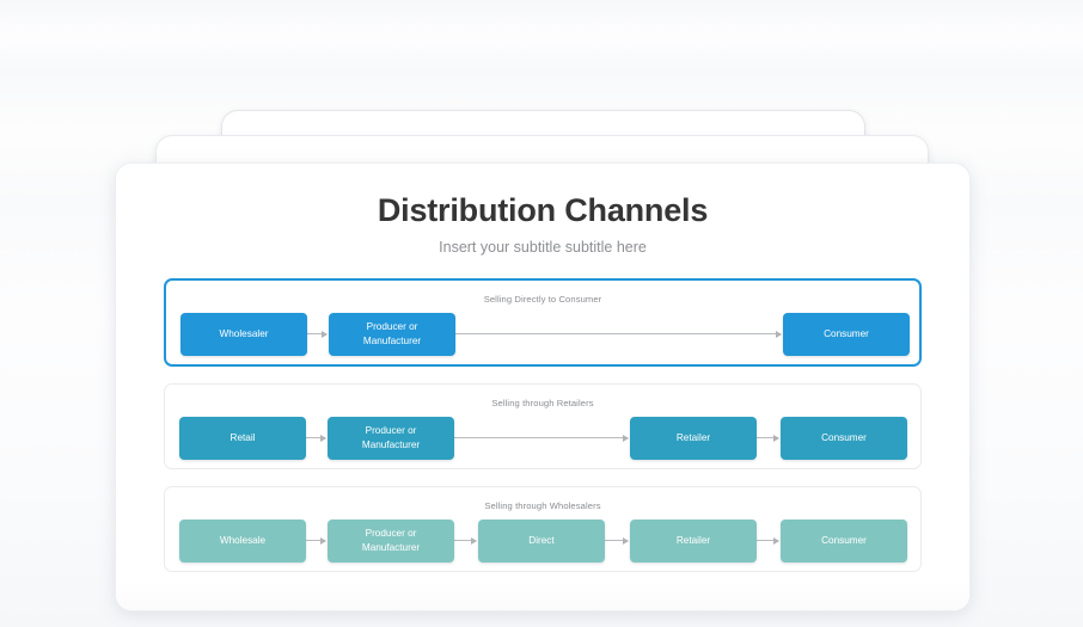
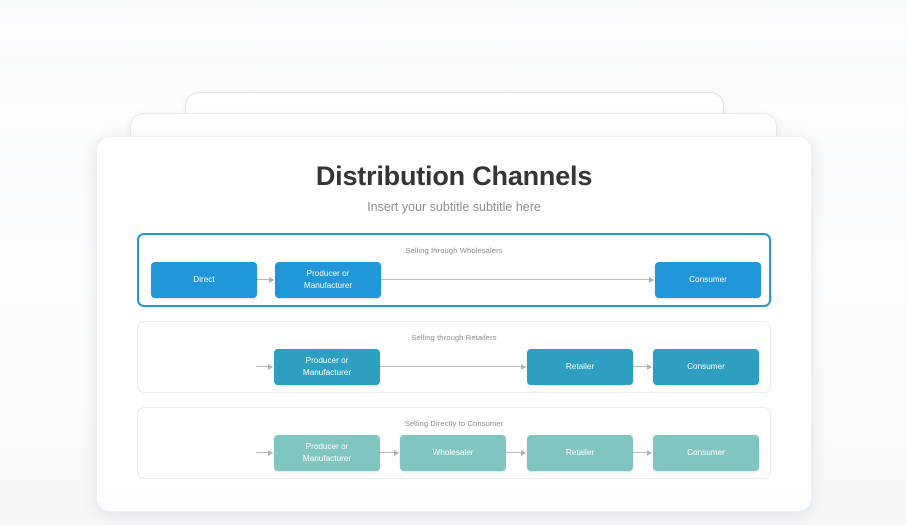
  Distribution Channels
  Insert your subtitle subtitle here
- Selling Directly to Consumer
+ Selling through Wholesalers
- Wholesaler
+ Direct
  Producer or
  Manufacturer
  Consumer
  Selling through Retailers
- Retail
  Producer or
  Manufacturer
  Retailer
  Consumer
- Selling through Wholesalers
+ Selling Directly to Consumer
- Wholesale
  Producer or
  Manufacturer
- Direct
+ Wholesaler
  Retailer
  Consumer
